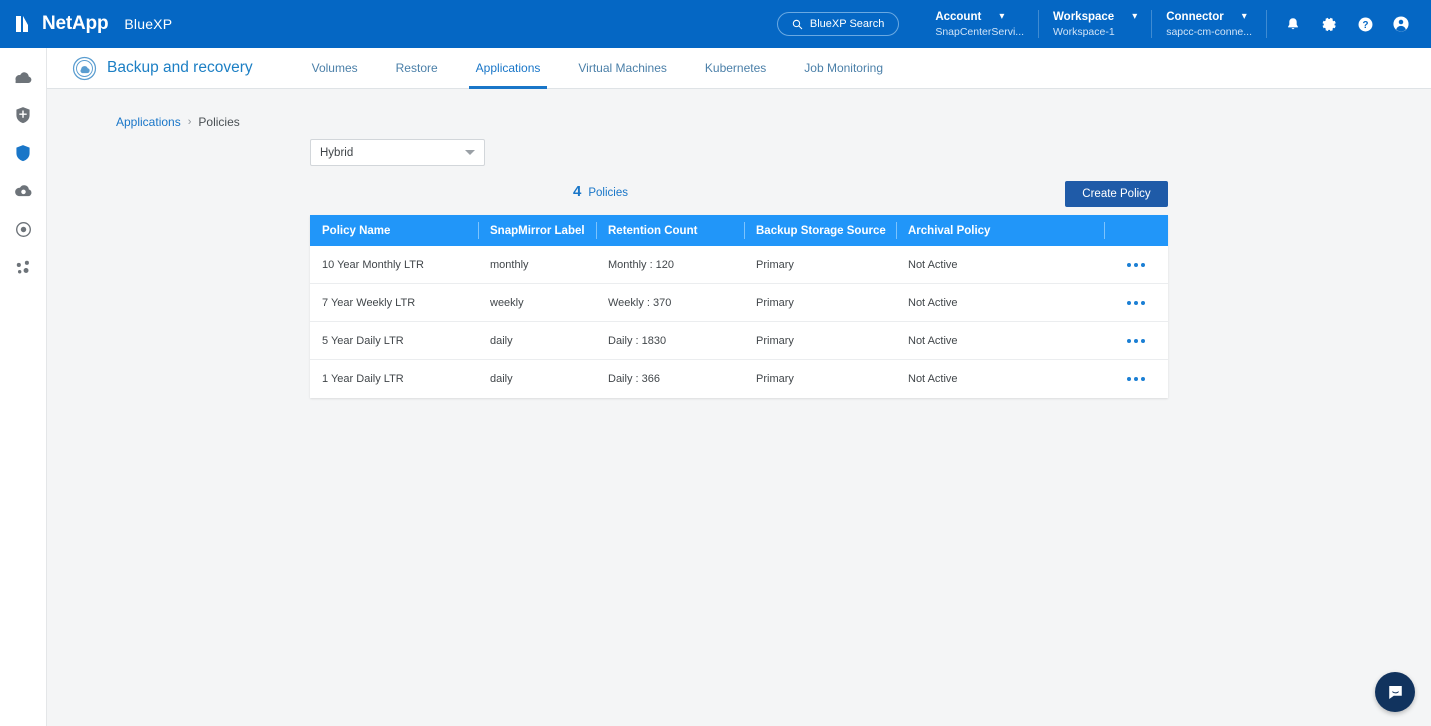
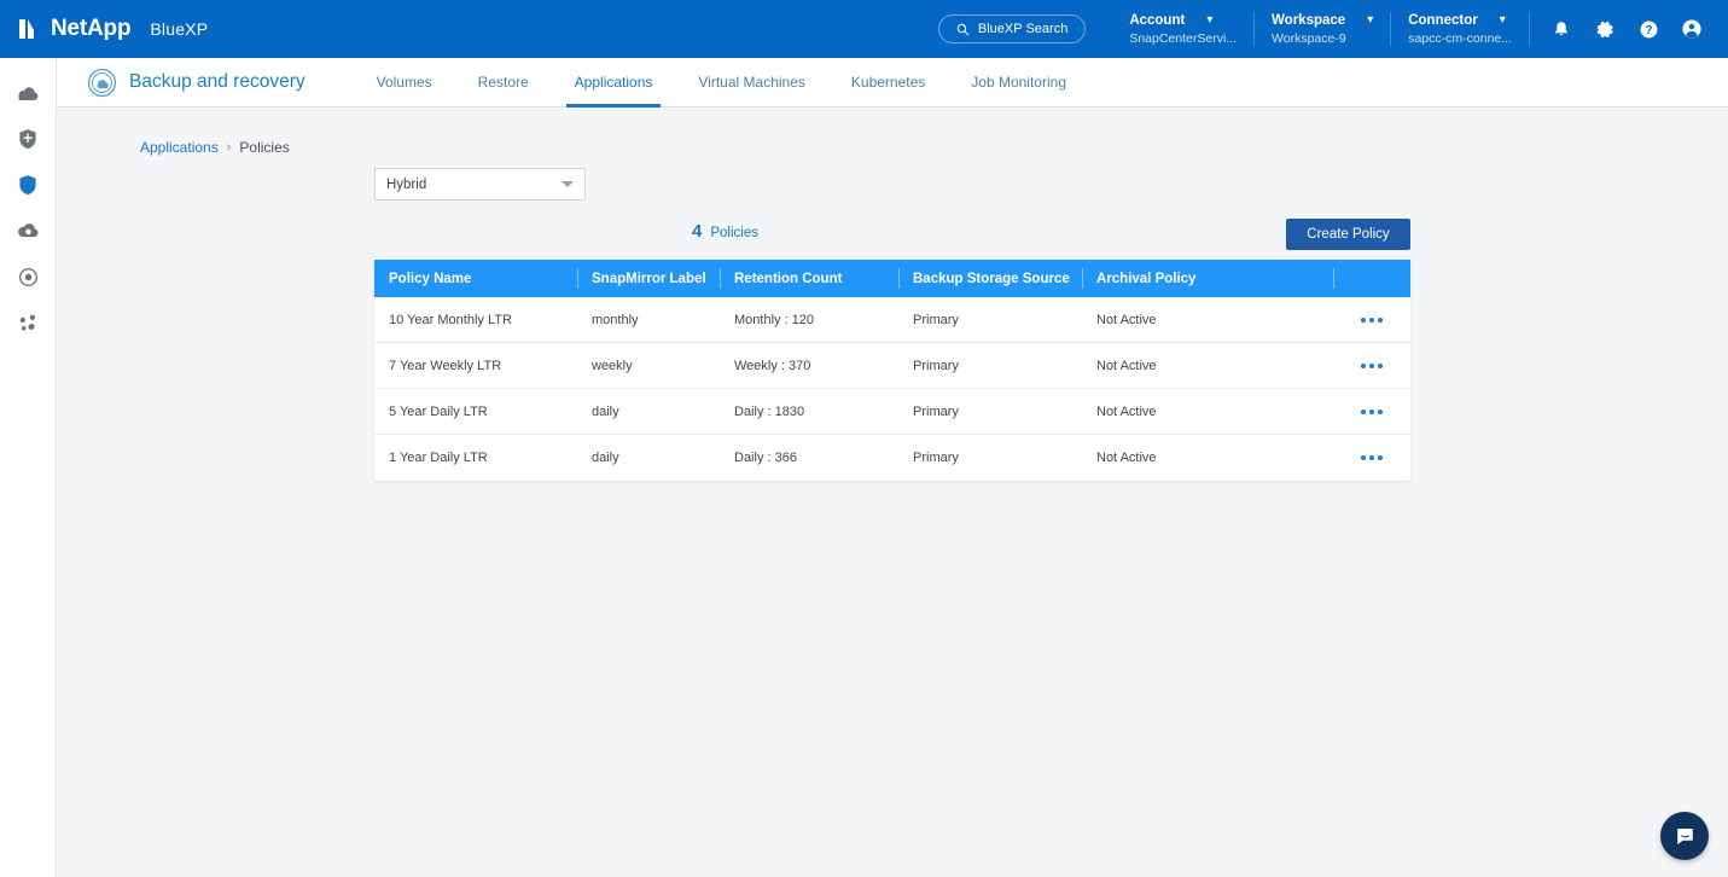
  NetApp
  BlueXP
  BlueXP Search
  Account
  ▾
  SnapCenterServi...
  Workspace
  ▾
- Workspace-1
+ Workspace-9
  Connector
  ▾
  sapcc-cm-conne...
  ?
  Backup and recovery
  Volumes
  Restore
  Applications
  Virtual Machines
  Kubernetes
  Job Monitoring
  Applications
  ›
  Policies
  Hybrid
  4
  Policies
  Create Policy
  Policy Name
  SnapMirror Label
  Retention Count
  Backup Storage Source
  Archival Policy
  10 Year Monthly LTR
  monthly
  Monthly : 120
  Primary
  Not Active
  7 Year Weekly LTR
  weekly
  Weekly : 370
  Primary
  Not Active
  5 Year Daily LTR
  daily
  Daily : 1830
  Primary
  Not Active
  1 Year Daily LTR
  daily
  Daily : 366
  Primary
  Not Active
